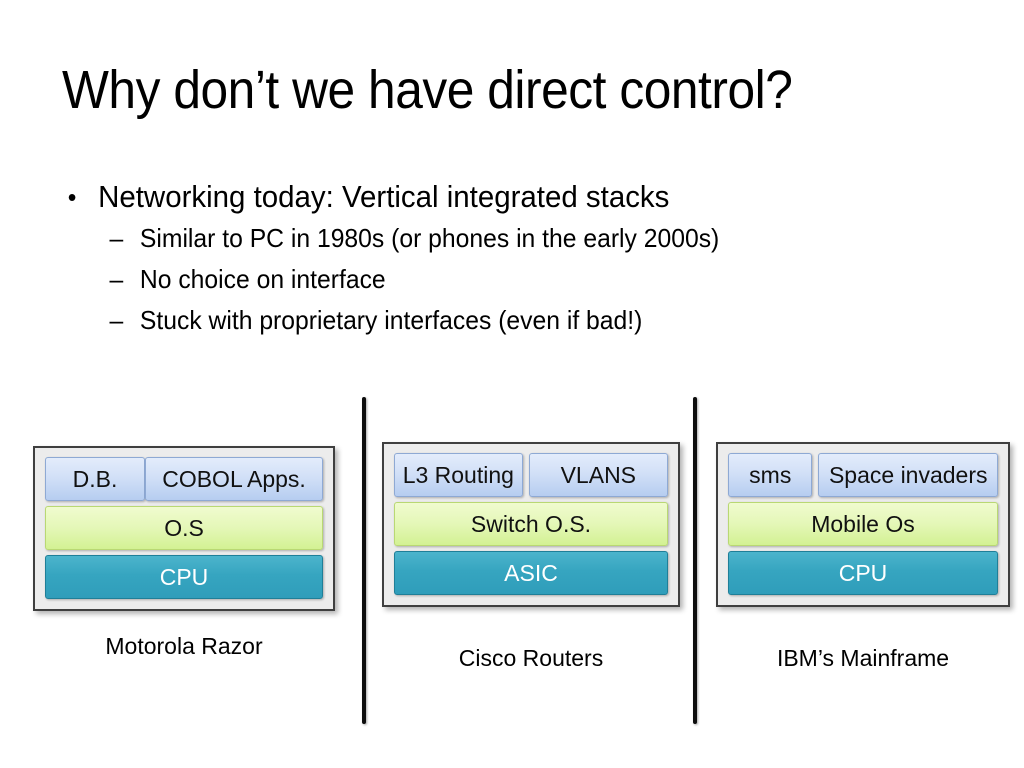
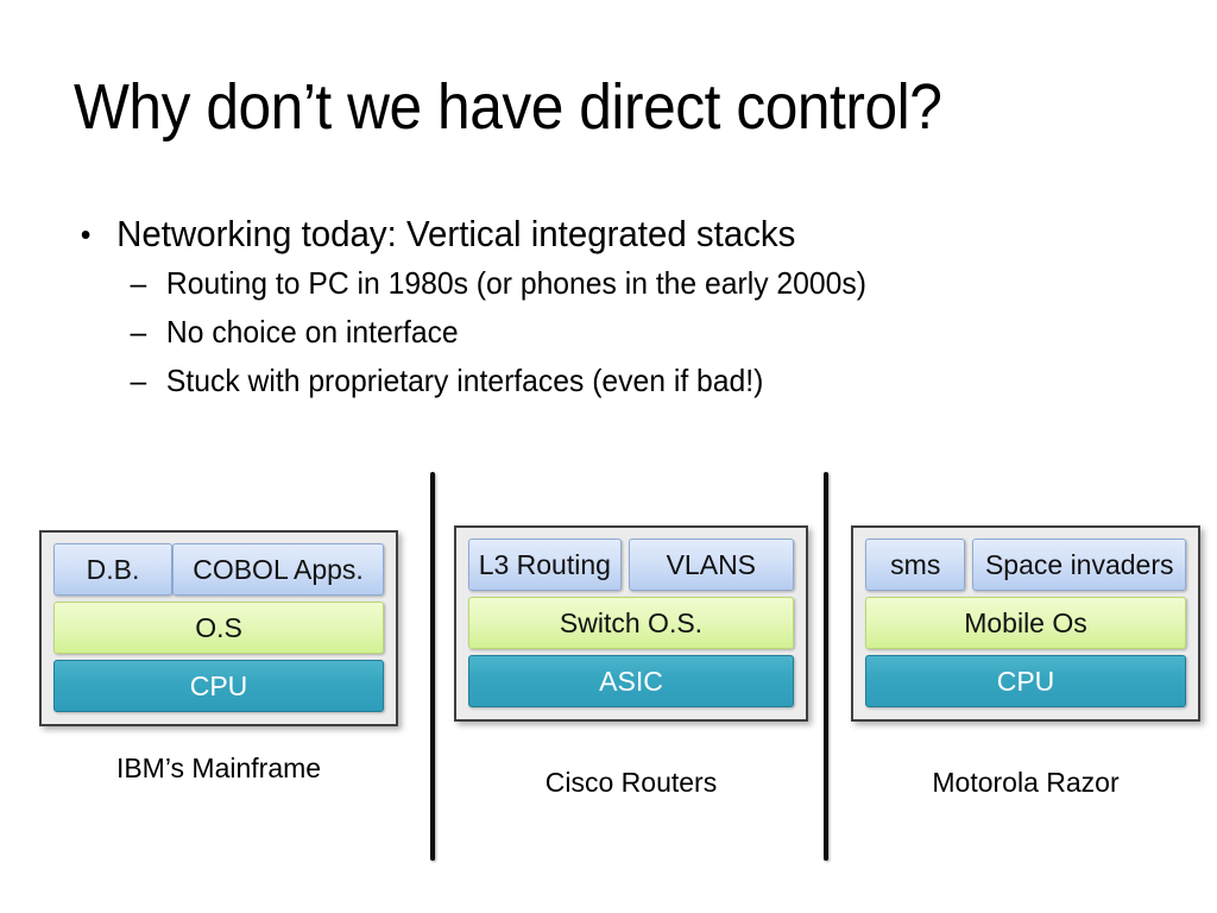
  Why don’t we have direct control?
  •
  Networking today: Vertical integrated stacks
  –
- Similar to PC in 1980s (or phones in the early 2000s)
+ Routing to PC in 1980s (or phones in the early 2000s)
  –
  No choice on interface
  –
  Stuck with proprietary interfaces (even if bad!)
  D.B.
  COBOL Apps.
  O.S
  CPU
- Motorola Razor
+ IBM’s Mainframe
  L3 Routing
  VLANS
  Switch O.S.
  ASIC
  Cisco Routers
  sms
  Space invaders
  Mobile Os
  CPU
- IBM’s Mainframe
+ Motorola Razor
